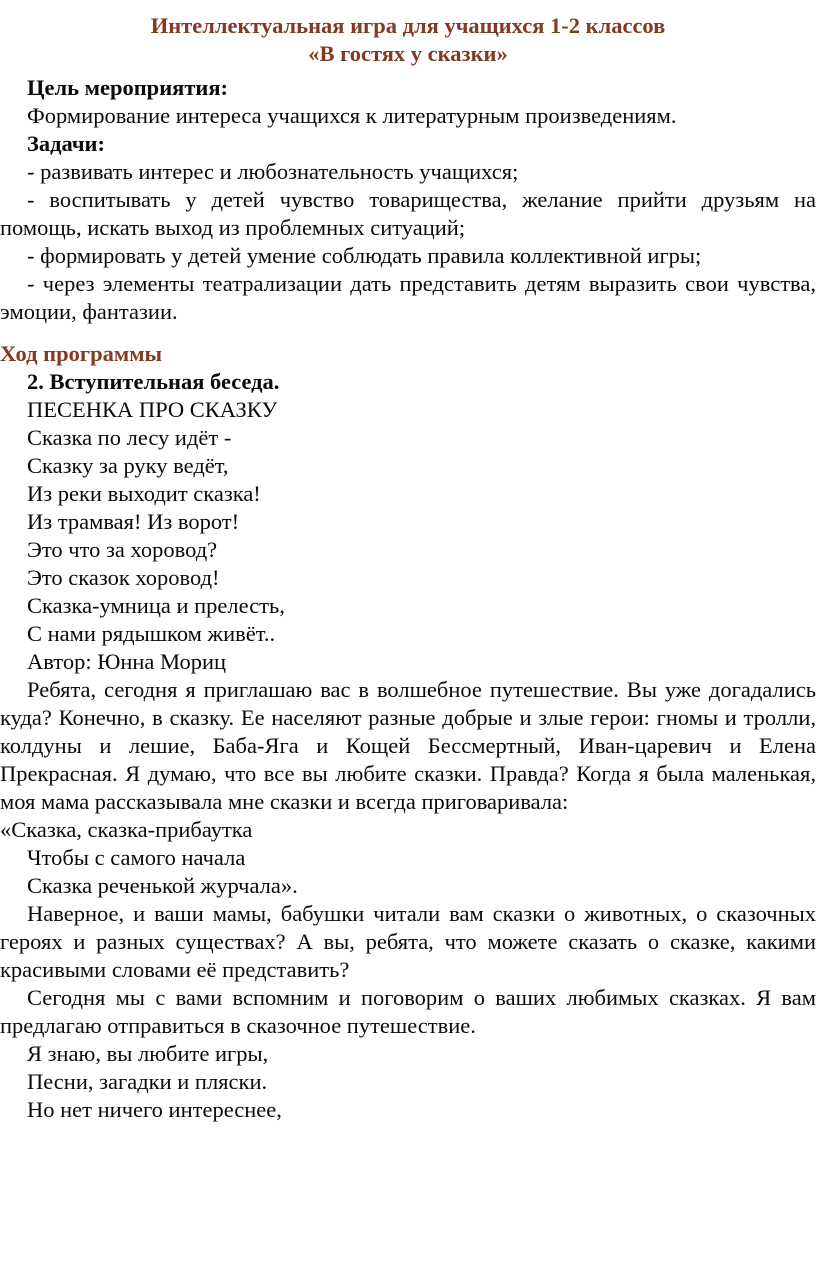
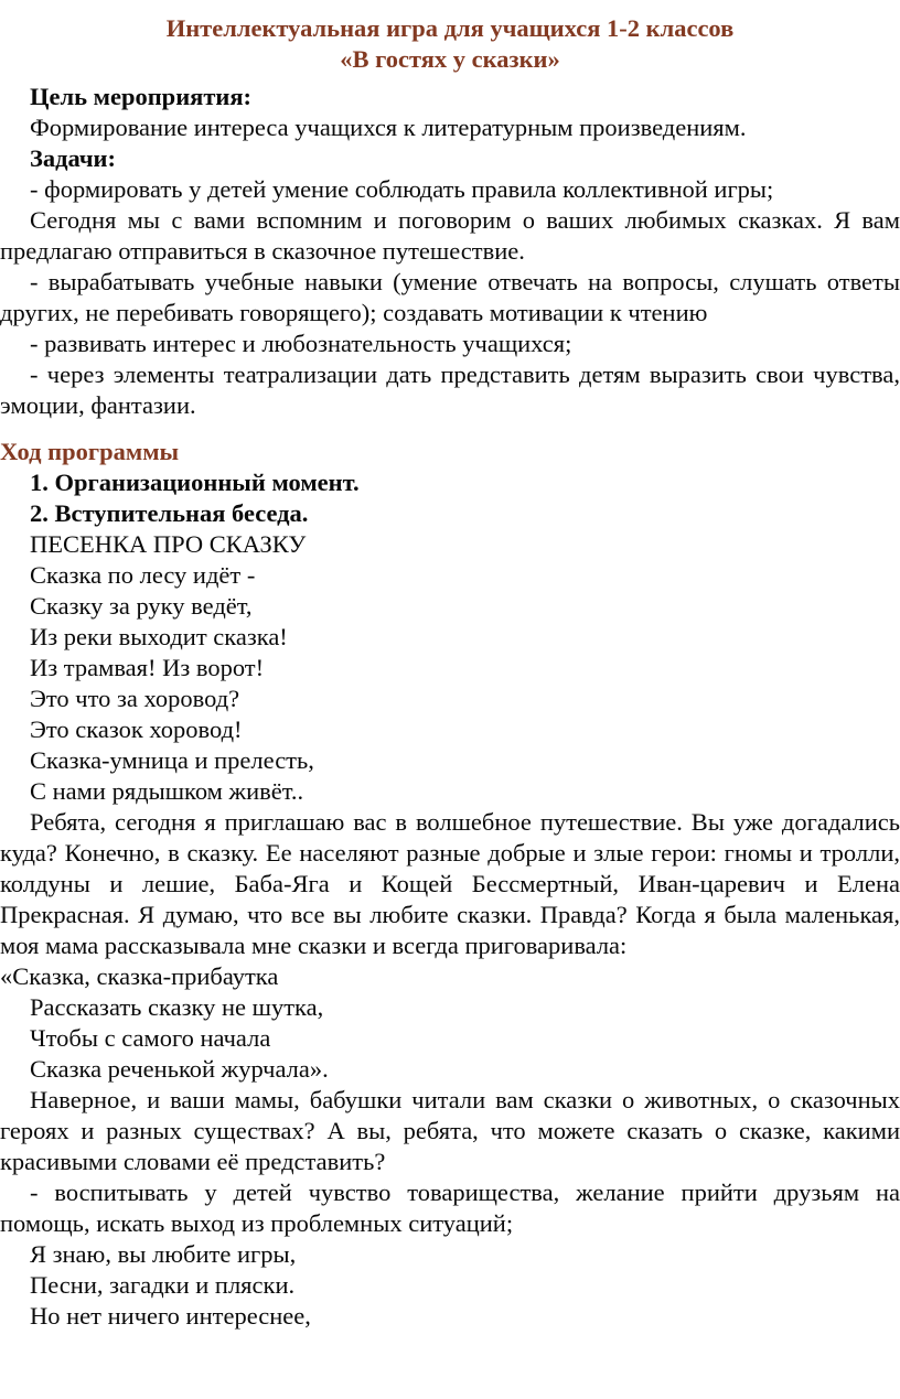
  Интеллектуальная игра для учащихся 1-2 классов
  «В гостях у сказки»
  Цель мероприятия:
  Формирование интереса учащихся к литературным произведениям.
  Задачи:
- - развивать интерес и любознательность учащихся;
+ - формировать у детей умение соблюдать правила коллективной игры;
- - воспитывать у детей чувство товарищества, желание прийти друзьям на помощь, искать выход из проблемных ситуаций;
+ Сегодня мы с вами вспомним и поговорим о ваших любимых сказках. Я вам предлагаю отправиться в сказочное путешествие.
+ - вырабатывать учебные навыки (умение отвечать на вопросы, слушать ответы других, не перебивать говорящего); создавать мотивации к чтению
- - формировать у детей умение соблюдать правила коллективной игры;
+ - развивать интерес и любознательность учащихся;
  - через элементы театрализации дать представить детям выразить свои чувства, эмоции, фантазии.
  Ход программы
+ 1. Организационный момент.
  2. Вступительная беседа.
  ПЕСЕНКА ПРО СКАЗКУ
  Сказка по лесу идёт -
  Сказку за руку ведёт,
  Из реки выходит сказка!
  Из трамвая! Из ворот!
  Это что за хоровод?
  Это сказок хоровод!
  Сказка-умница и прелесть,
  С нами рядышком живёт..
- Автор: Юнна Мориц
  Ребята, сегодня я приглашаю вас в волшебное путешествие. Вы уже догадались куда? Конечно, в сказку. Ее населяют разные добрые и злые герои: гномы и тролли, колдуны и лешие, Баба-Яга и Кощей Бессмертный, Иван-царевич и Елена Прекрасная. Я думаю, что все вы любите сказки. Правда? Когда я была маленькая, моя мама рассказывала мне сказки и всегда приговаривала:
  «Сказка, сказка-прибаутка
+ Рассказать сказку не шутка,
  Чтобы с самого начала
  Сказка реченькой журчала».
  Наверное, и ваши мамы, бабушки читали вам сказки о животных, о сказочных героях и разных существах? А вы, ребята, что можете сказать о сказке, какими красивыми словами её представить?
- Сегодня мы с вами вспомним и поговорим о ваших любимых сказках. Я вам предлагаю отправиться в сказочное путешествие.
+ - воспитывать у детей чувство товарищества, желание прийти друзьям на помощь, искать выход из проблемных ситуаций;
  Я знаю, вы любите игры,
  Песни, загадки и пляски.
  Но нет ничего интереснее,
